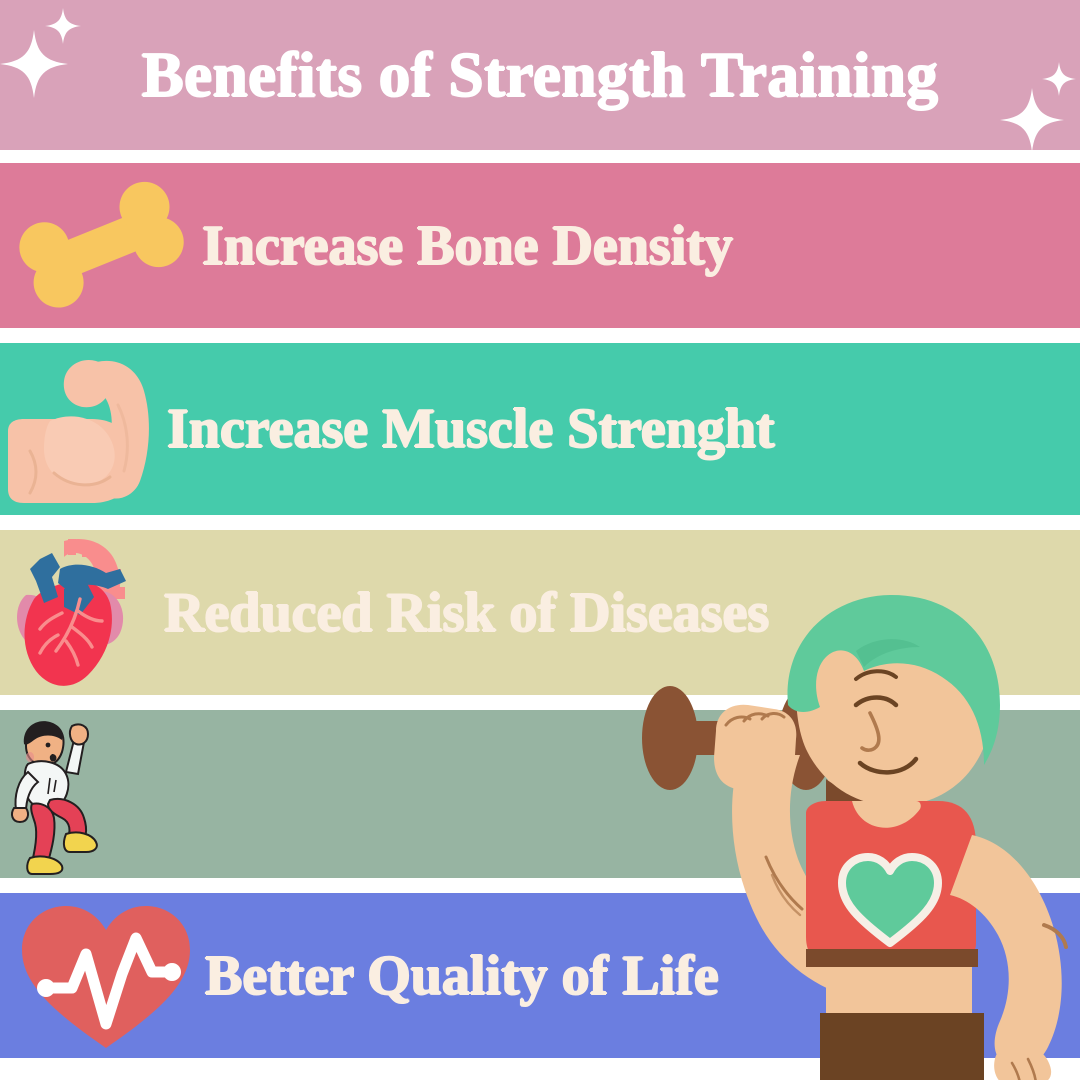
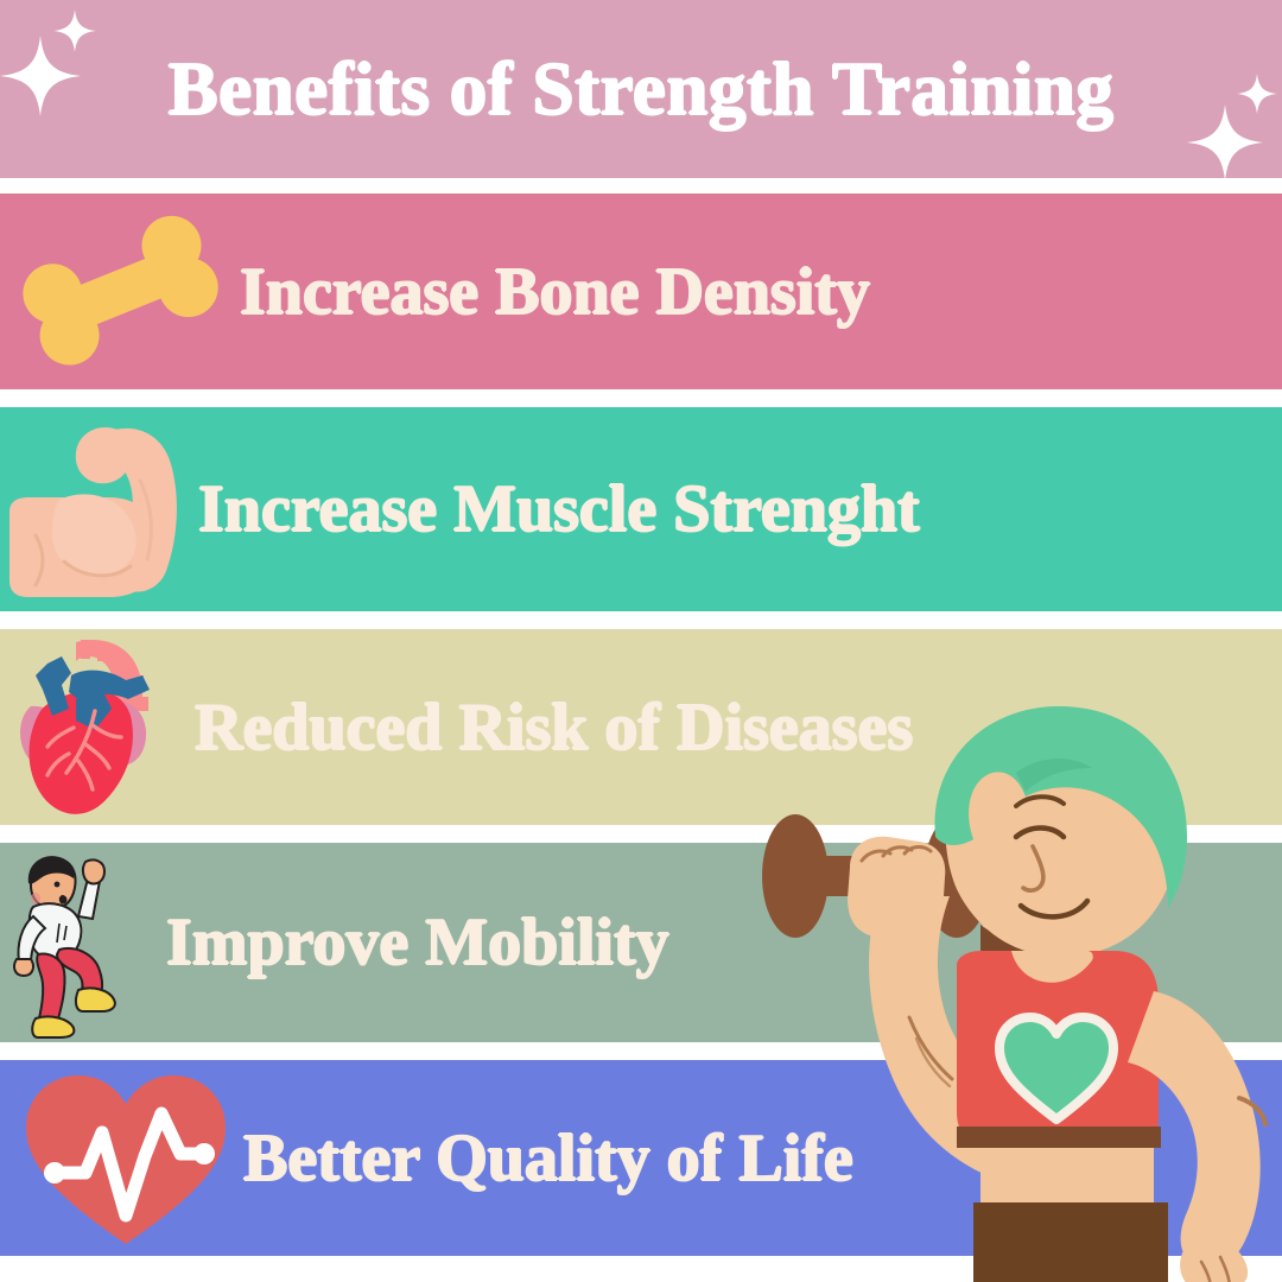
  Benefits of Strength Training
  Increase Bone Density
  Increase Muscle Strenght
  Reduced Risk of Diseases
+ Improve Mobility
  Better Quality of Life
